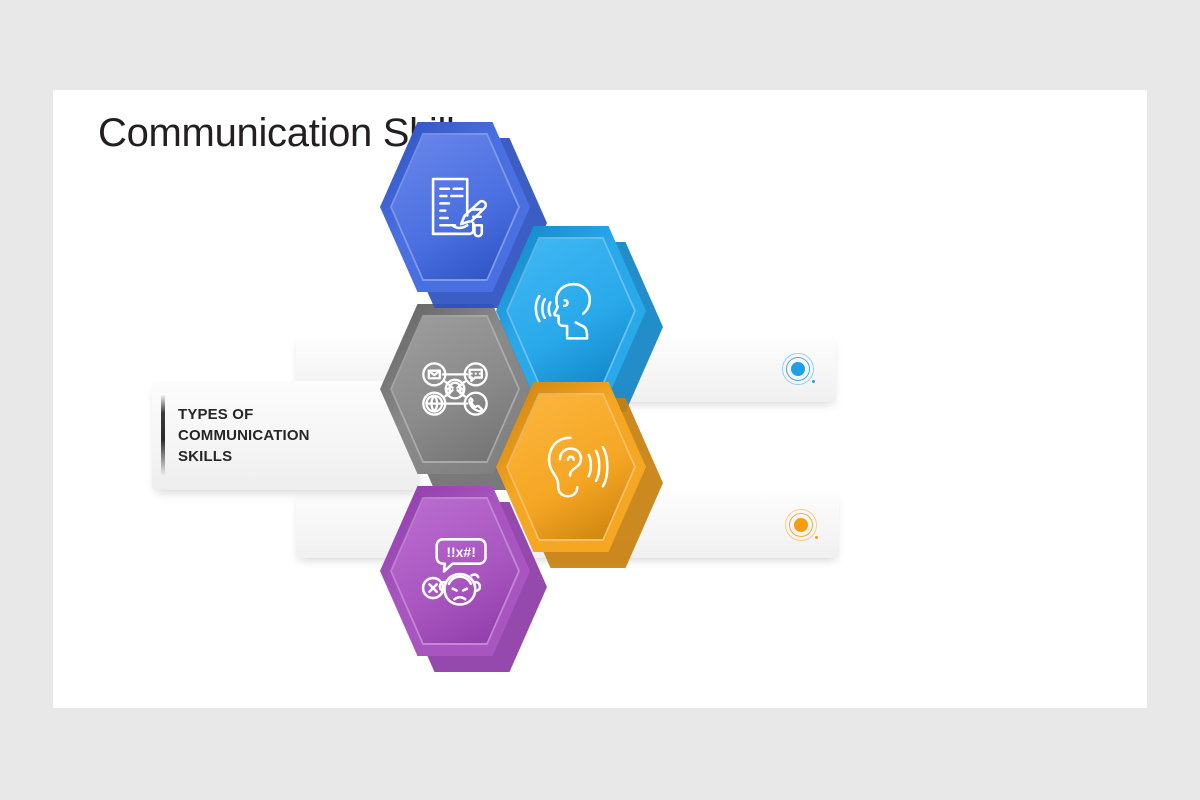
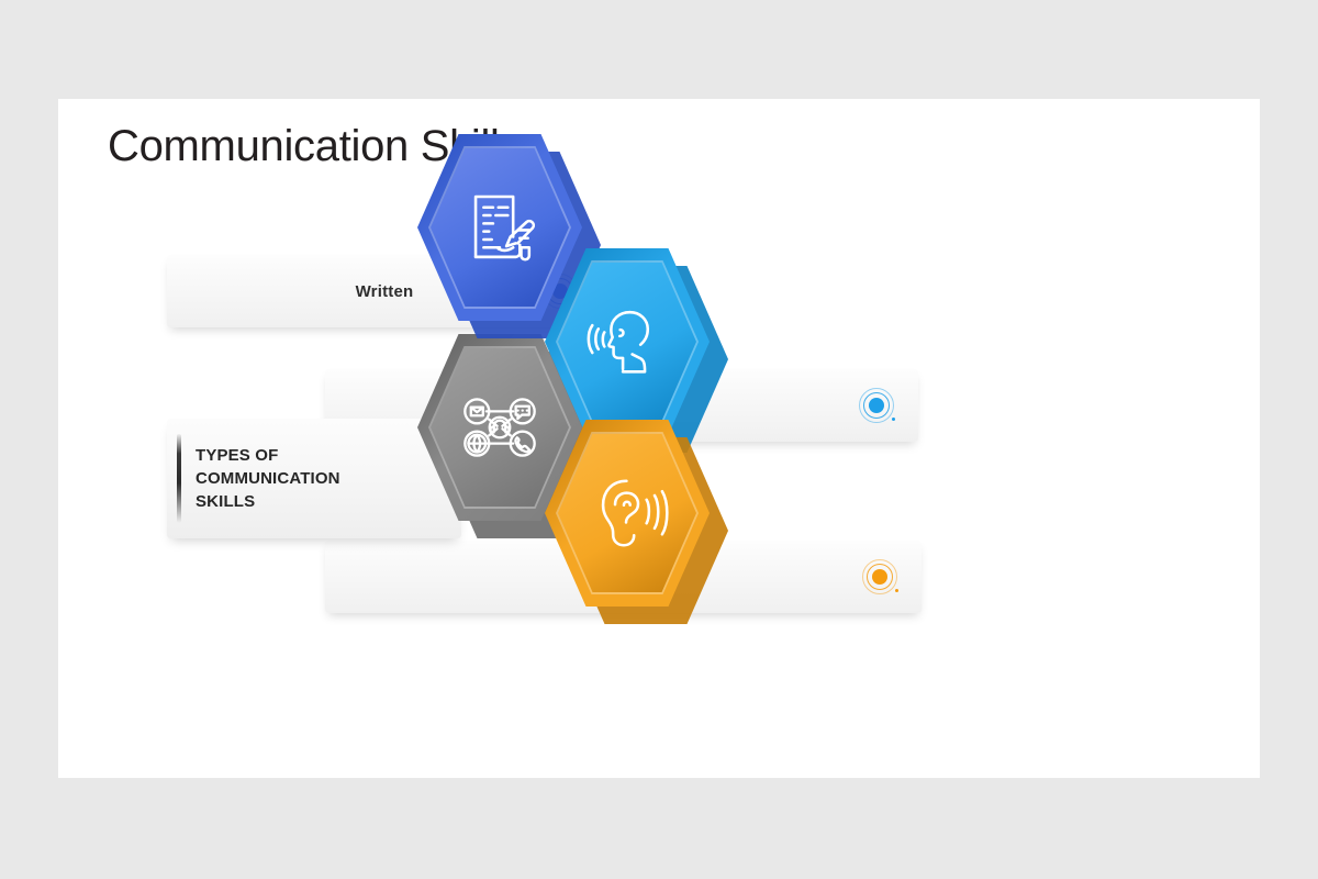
  Communication S
+ Written
  TYPES OF
  COMMUNICATION
  SKILLS
- !!x#!
